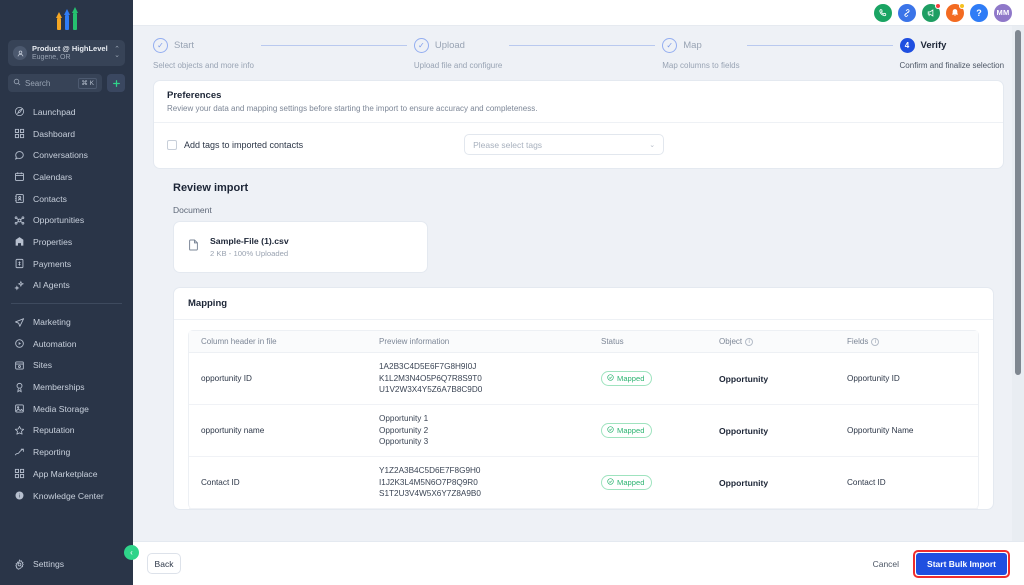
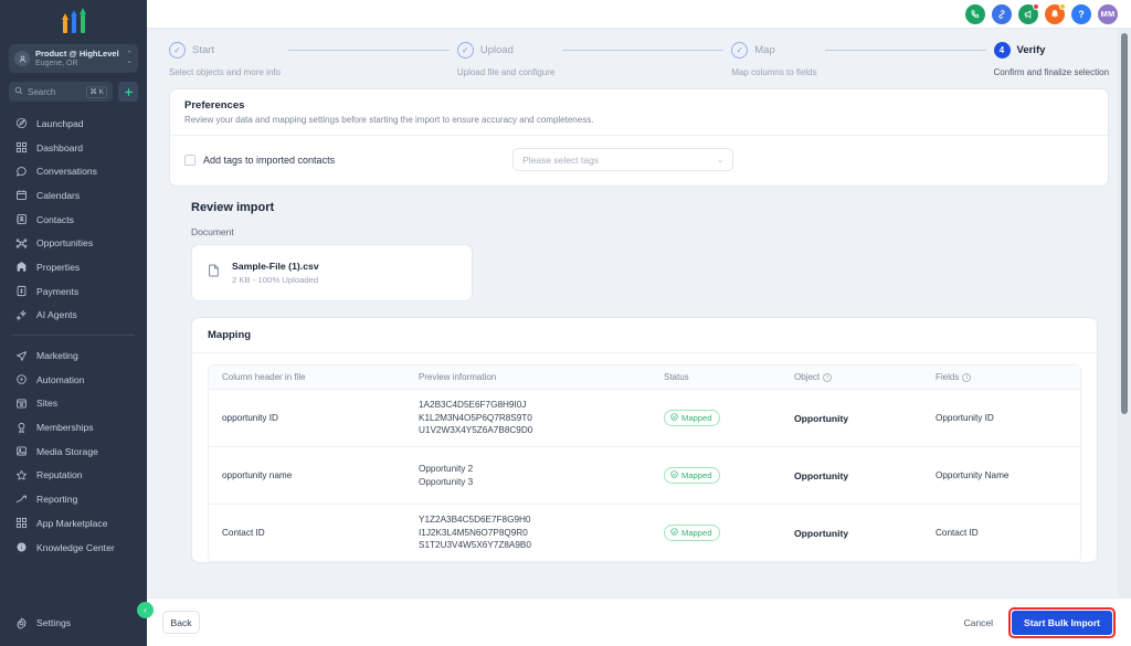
  Product @ HighLevel
  Search
  Launchpad
  Dashboard
  Conversations
  Calendars
  Contacts
  Opportunities
  Properties
  Payments
  AI Agents
  Marketing
  Automation
  Sites
  Memberships
  Media Storage
  Reputation
  Reporting
  App Marketplace
  Knowledge Center
  Settings
  ‹
  ?
  MM
  ✓
  Start
  Select objects and more info
  ✓
  Upload
  Upload file and configure
  ✓
  Map
  Map columns to fields
  4
  Verify
  Confirm and finalize selection
  Preferences
  Review your data and mapping settings before starting the import to ensure accuracy and completeness.
  Add tags to imported contacts
  Please select tags
  Review import
  Document
  Sample-File (1).csv
  2 KB - 100% Uploaded
  Mapping
  Column header in file
  Preview information
  Status
  Object
  Fields
  opportunity ID
  1A2B3C4D5E6F7G8H9I0J
  K1L2M3N4O5P6Q7R8S9T0
  U1V2W3X4Y5Z6A7B8C9D0
  Mapped
  Opportunity
  Opportunity ID
  opportunity name
- Opportunity 1
  Opportunity 2
  Opportunity 3
  Mapped
  Opportunity
  Opportunity Name
  Contact ID
  Y1Z2A3B4C5D6E7F8G9H0
  I1J2K3L4M5N6O7P8Q9R0
  S1T2U3V4W5X6Y7Z8A9B0
  Mapped
  Opportunity
  Contact ID
  Back
  Cancel
  Start Bulk Import
